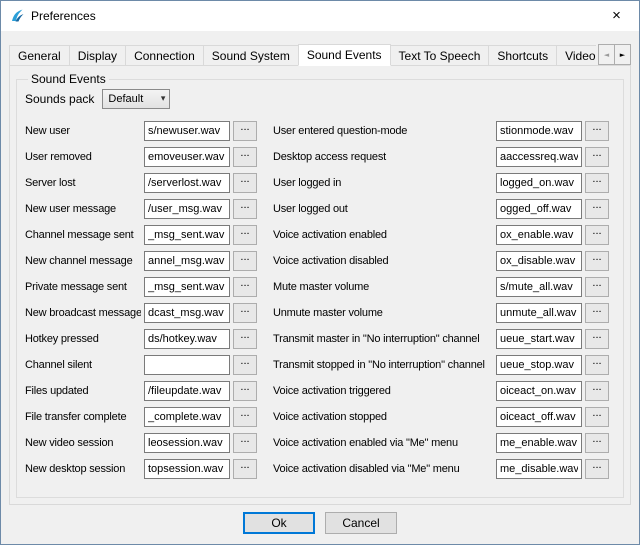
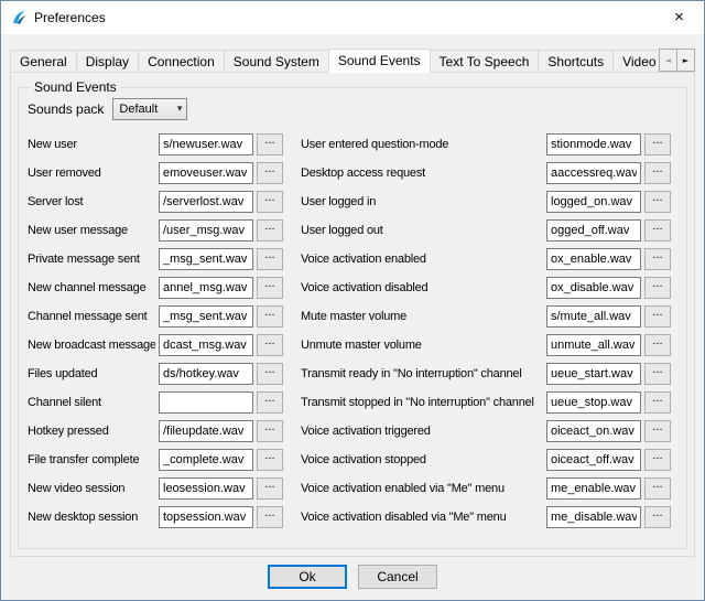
  Preferences
  ×
  General
  Display
  Connection
  Sound System
  Sound Events
  Text To Speech
  Shortcuts
  Video
  ◄
  ►
  Sound Events
  Sounds pack
  Default
  ▾
  New user
  s/newuser.wav
  ...
  User removed
  emoveuser.wav
  ...
  Server lost
  /serverlost.wav
  ...
  New user message
  /user_msg.wav
  ...
- Channel message sent
+ Private message sent
  _msg_sent.wav
  ...
  New channel message
  annel_msg.wav
  ...
- Private message sent
+ Channel message sent
  _msg_sent.wav
  ...
  New broadcast message
  dcast_msg.wav
  ...
- Hotkey pressed
+ Files updated
  ds/hotkey.wav
  ...
  Channel silent
  ...
- Files updated
+ Hotkey pressed
  /fileupdate.wav
  ...
  File transfer complete
  _complete.wav
  ...
  New video session
  leosession.wav
  ...
  New desktop session
  topsession.wav
  ...
  User entered question-mode
  stionmode.wav
  ...
  Desktop access request
  aaccessreq.wav
  ...
  User logged in
  logged_on.wav
  ...
  User logged out
  ogged_off.wav
  ...
  Voice activation enabled
  ox_enable.wav
  ...
  Voice activation disabled
  ox_disable.wav
  ...
  Mute master volume
  s/mute_all.wav
  ...
  Unmute master volume
  unmute_all.wav
  ...
- Transmit master in "No interruption" channel
+ Transmit ready in "No interruption" channel
  ueue_start.wav
  ...
  Transmit stopped in "No interruption" channel
  ueue_stop.wav
  ...
  Voice activation triggered
  oiceact_on.wav
  ...
  Voice activation stopped
  oiceact_off.wav
  ...
  Voice activation enabled via "Me" menu
  me_enable.wav
  ...
  Voice activation disabled via "Me" menu
  me_disable.wav
  ...
  Ok
  Cancel
